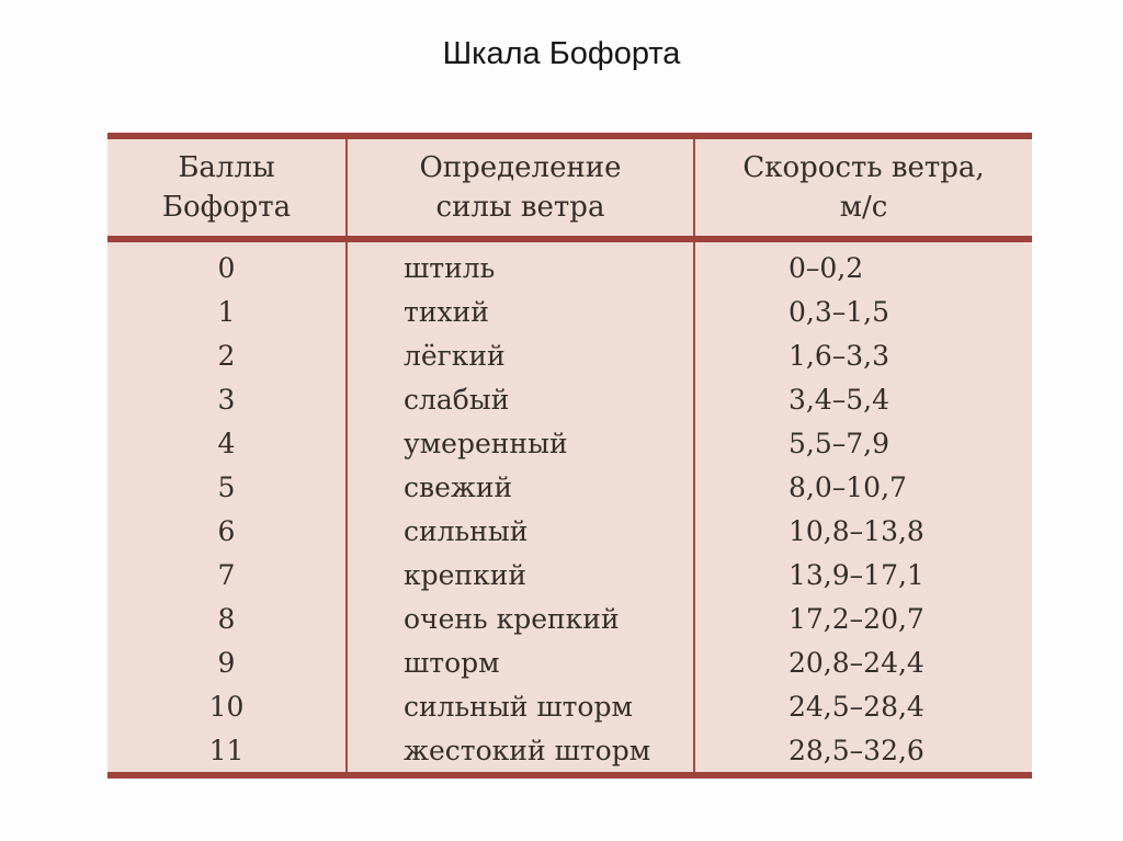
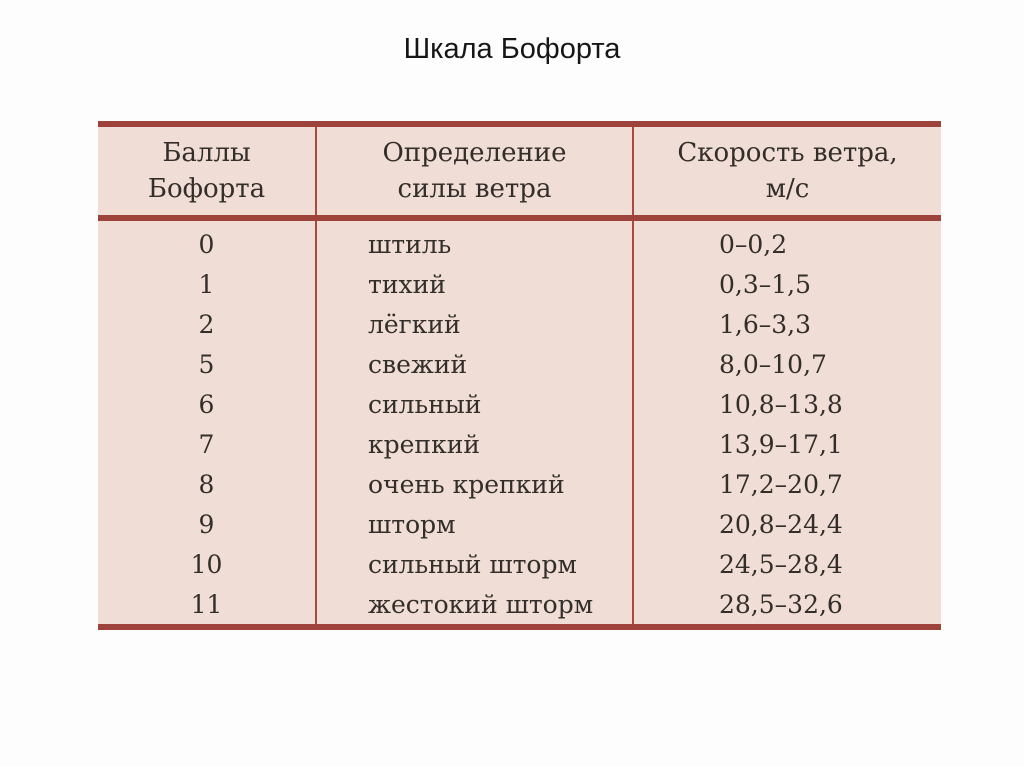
  Шкала Бофорта
  Баллы Бофорта	Определение силы ветра	Скорость ветра, м/с
  0	штиль	0–0,2
  1	тихий	0,3–1,5
  2	лёгкий	1,6–3,3
- 3	слабый	3,4–5,4
- 4	умеренный	5,5–7,9
  5	свежий	8,0–10,7
  6	сильный	10,8–13,8
  7	крепкий	13,9–17,1
  8	очень крепкий	17,2–20,7
  9	шторм	20,8–24,4
  10	сильный шторм	24,5–28,4
  11	жестокий шторм	28,5–32,6
